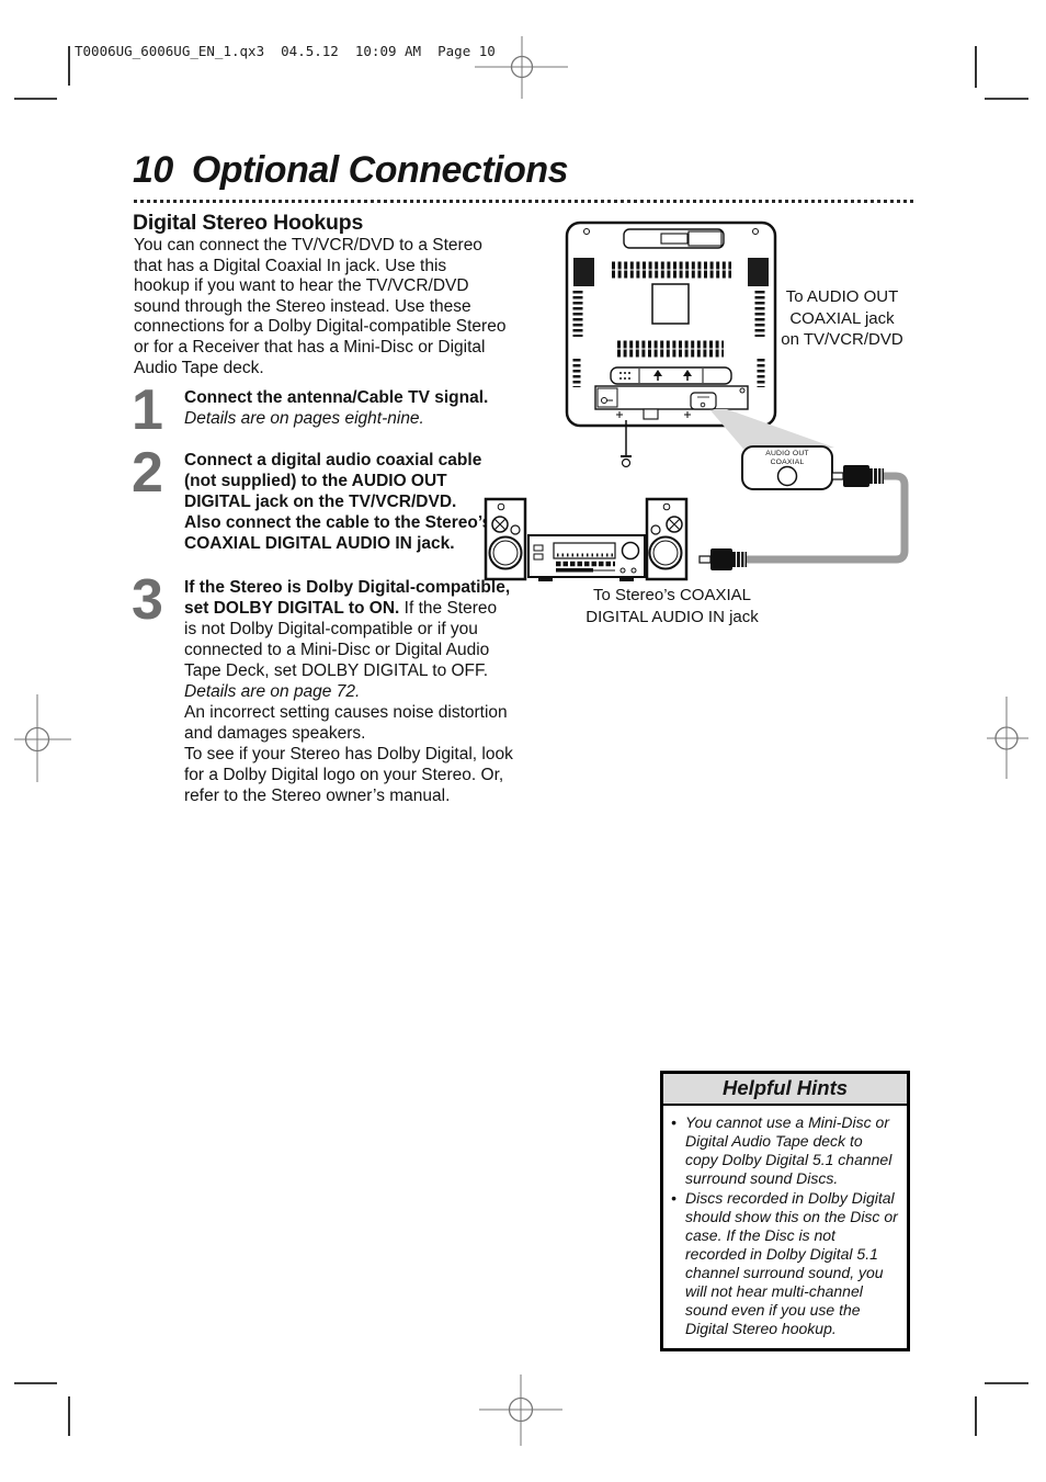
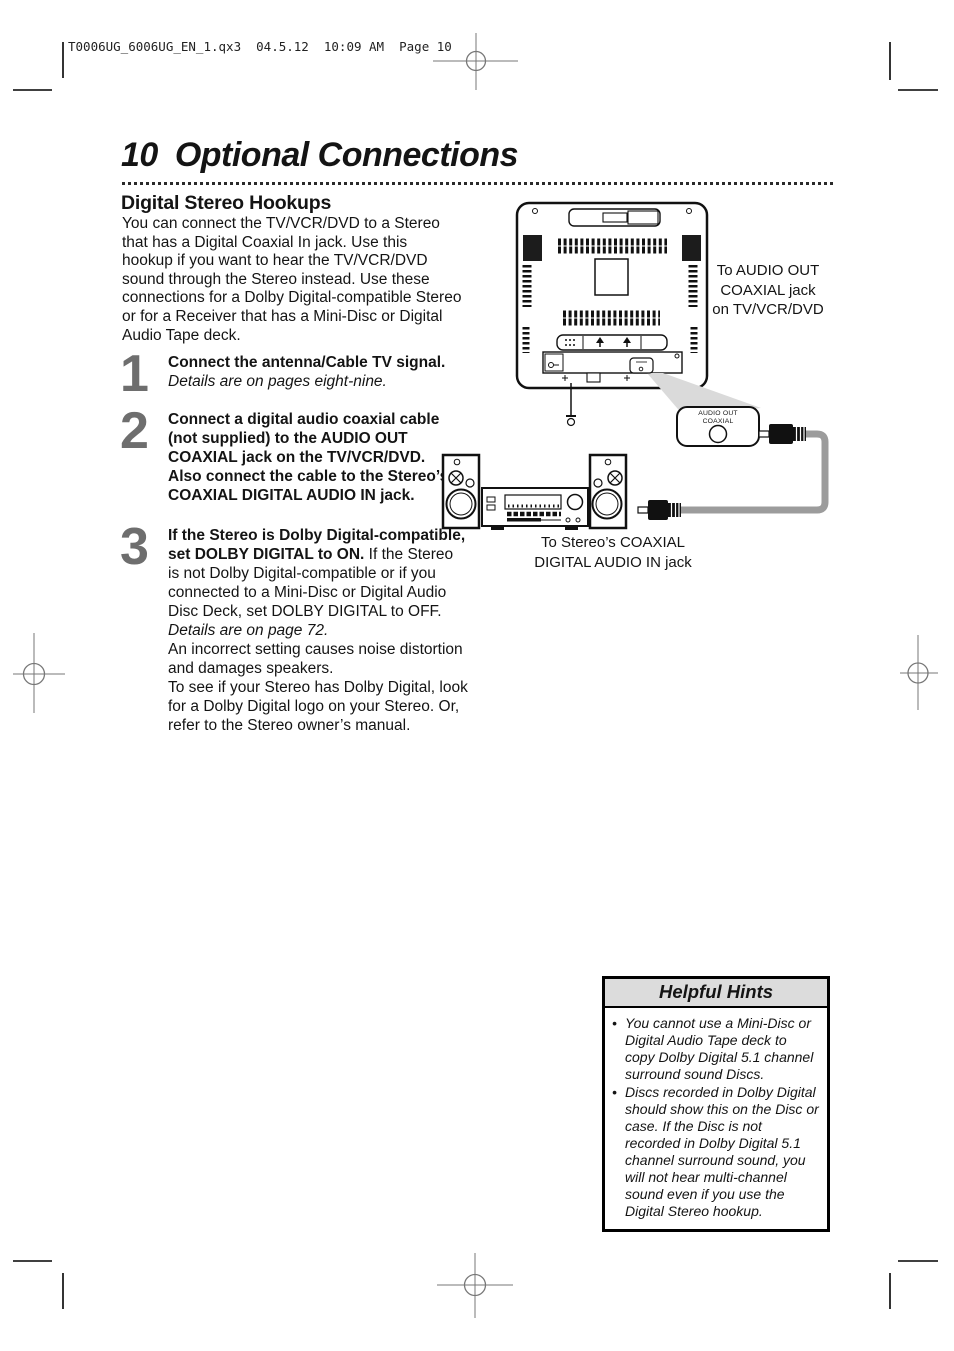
  T0006UG_6006UG_EN_1.qx3 04.5.12 10:09 AM Page 10
  10 Optional Connections
  Digital Stereo Hookups
  You can connect the TV/VCR/DVD to a Stereo that has a Digital Coaxial In jack. Use this hookup if you want to hear the TV/VCR/DVD sound through the Stereo instead. Use these connections for a Dolby Digital-compatible Stereo or for a Receiver that has a Mini-Disc or Digital Audio Tape deck.
  1
  Connect the antenna/Cable TV signal. Details are on pages eight-nine.
  2
- Connect a digital audio coaxial cable (not supplied) to the AUDIO OUT DIGITAL jack on the TV/VCR/DVD.
+ Connect a digital audio coaxial cable (not supplied) to the AUDIO OUT COAXIAL jack on the TV/VCR/DVD.
  Also connect the cable to the Stereo’ COAXIAL DIGITAL AUDIO IN jack.
  3
- If the Stereo is Dolby Digital-compatible, set DOLBY DIGITAL to ON. If the Stereo is not Dolby Digital-compatible or if you connected to a Mini-Disc or Digital Audio Tape Deck, set DOLBY DIGITAL to OFF. Details are on page 72.
+ If the Stereo is Dolby Digital-compatible, set DOLBY DIGITAL to ON. If the Stereo is not Dolby Digital-compatible or if you connected to a Mini-Disc or Digital Audio Disc Deck, set DOLBY DIGITAL to OFF. Details are on page 72.
  An incorrect setting causes noise distortion and damages speakers.
  To see if your Stereo has Dolby Digital, look for a Dolby Digital logo on your Stereo. Or, refer to the Stereo owner’s manual.
  To AUDIO OUT
  COAXIAL jack
  on TV/VCR/DVD
  To Stereo’s COAXIAL
  DIGITAL AUDIO IN jack
  Helpful Hints
  •
  You cannot use a Mini-Disc or Digital Audio Tape deck to copy Dolby Digital 5.1 channel surround sound Discs.
  •
  Discs recorded in Dolby Digital should show this on the Disc or case. If the Disc is not recorded in Dolby Digital 5.1 channel surround sound, you will not hear multi-channel sound even if you use the Digital Stereo hookup.
